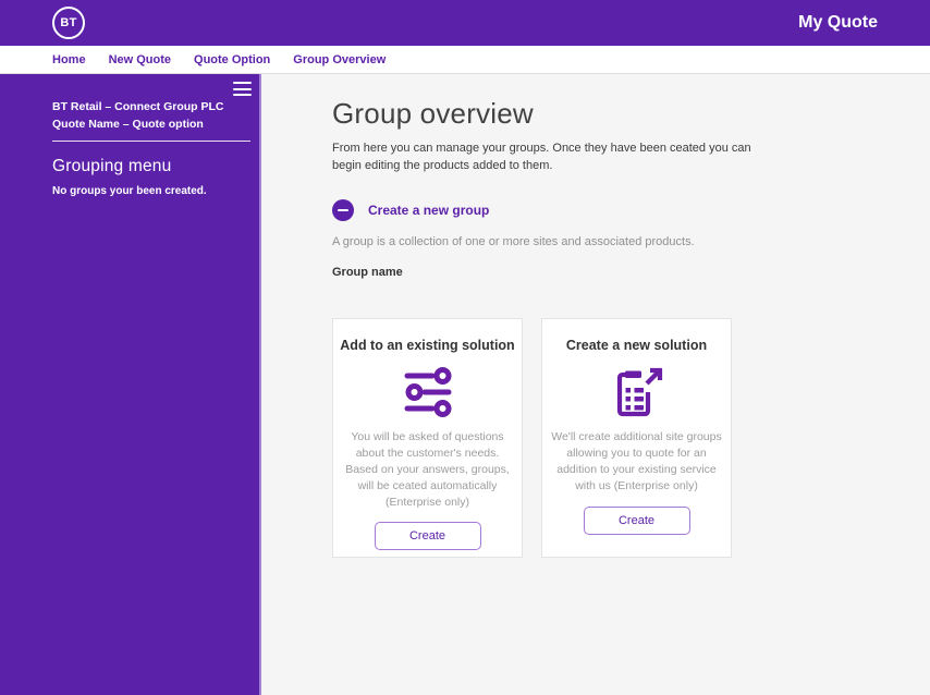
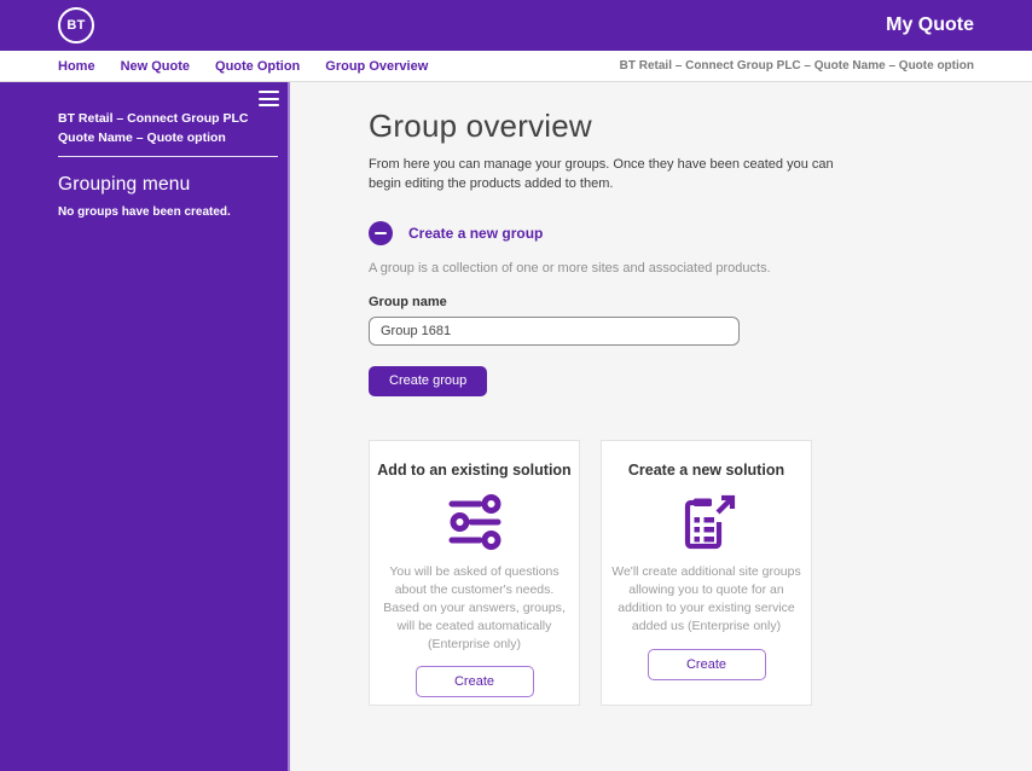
  BT
  My Quote
  Home
  New Quote
  Quote Option
  Group Overview
+ BT Retail – Connect Group PLC – Quote Name – Quote option
  BT Retail – Connect Group PLC
  Quote Name – Quote option
  Grouping menu
- No groups your been created.
+ No groups have been created.
  Group overview
  From here you can manage your groups. Once they have been ceated you can begin editing the products added to them.
  Create a new group
  A group is a collection of one or more sites and associated products.
  Group name
+ Group 1681
+ Create group
  Add to an existing solution
  You will be asked of questions about the customer's needs. Based on your answers, groups, will be ceated automatically (Enterprise only)
  Create
  Create a new solution
- We'll create additional site groups allowing you to quote for an addition to your existing service with us (Enterprise only)
+ We'll create additional site groups allowing you to quote for an addition to your existing service added us (Enterprise only)
  Create
